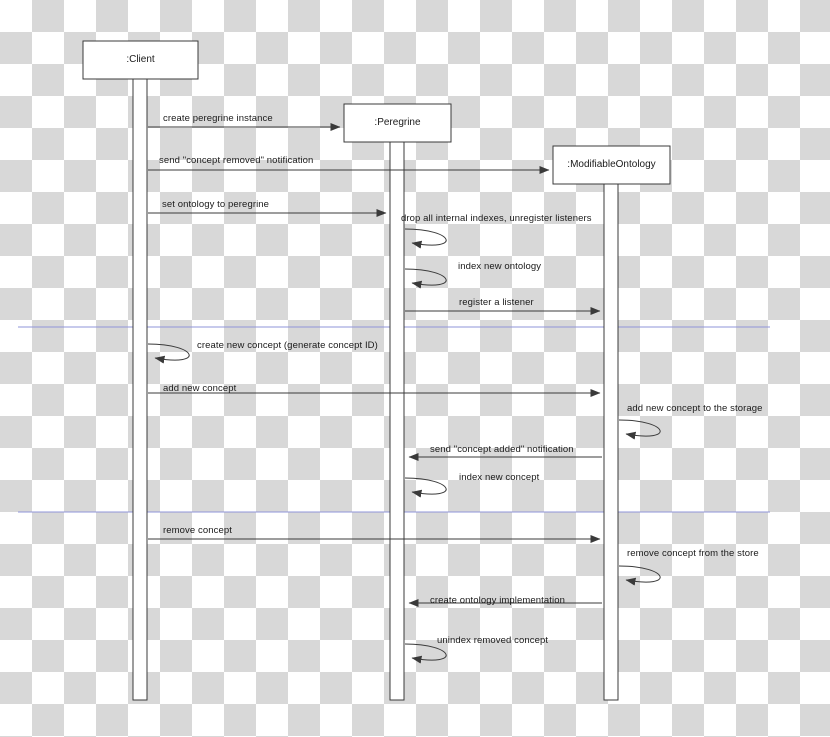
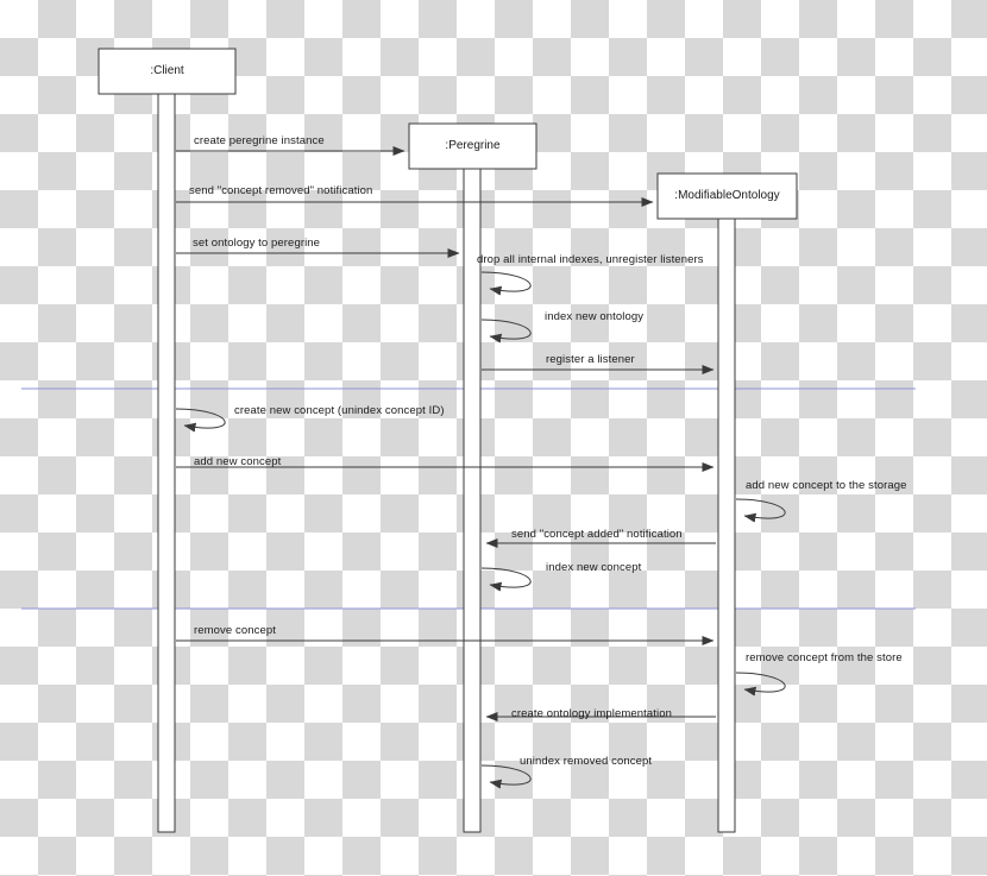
  :Client
  :Peregrine
  :ModifiableOntology
  create peregrine instance
  send "concept removed" notification
  set ontology to peregrine
  drop all internal indexes, unregister listeners
  index new ontology
  register a listener
- create new concept (generate concept ID)
+ create new concept (unindex concept ID)
  add new concept
  add new concept to the storage
  send "concept added" notification
  index new concept
  remove concept
  remove concept from the store
  create ontology implementation
  unindex removed concept
